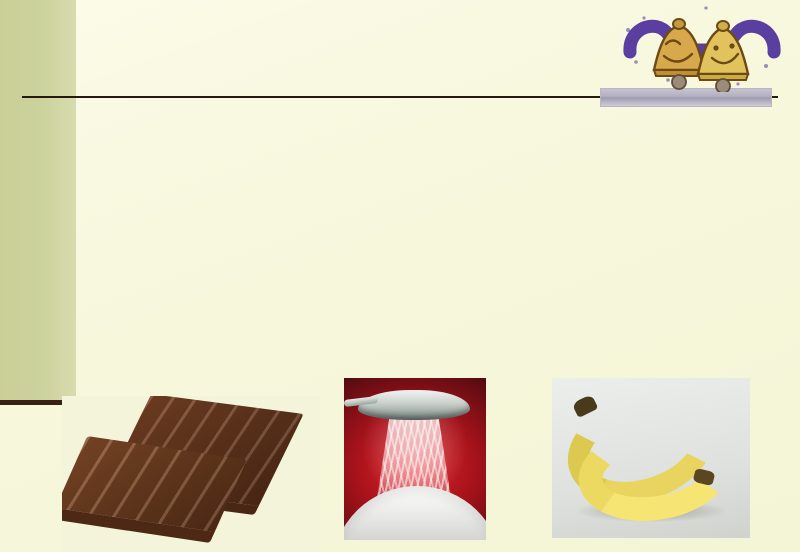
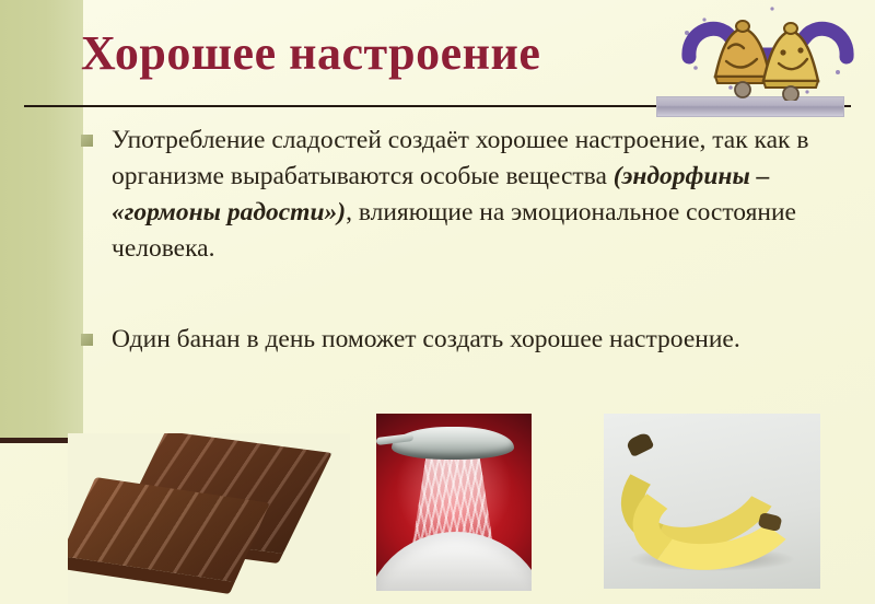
+ Хорошее настроение
+ Употребление сладостей создаёт хорошее настроение, так как в организме вырабатываются особые вещества (эндорфины – «гормоны радости»), влияющие на эмоциональное состояние человека.
+ Один банан в день поможет создать хорошее настроение.
